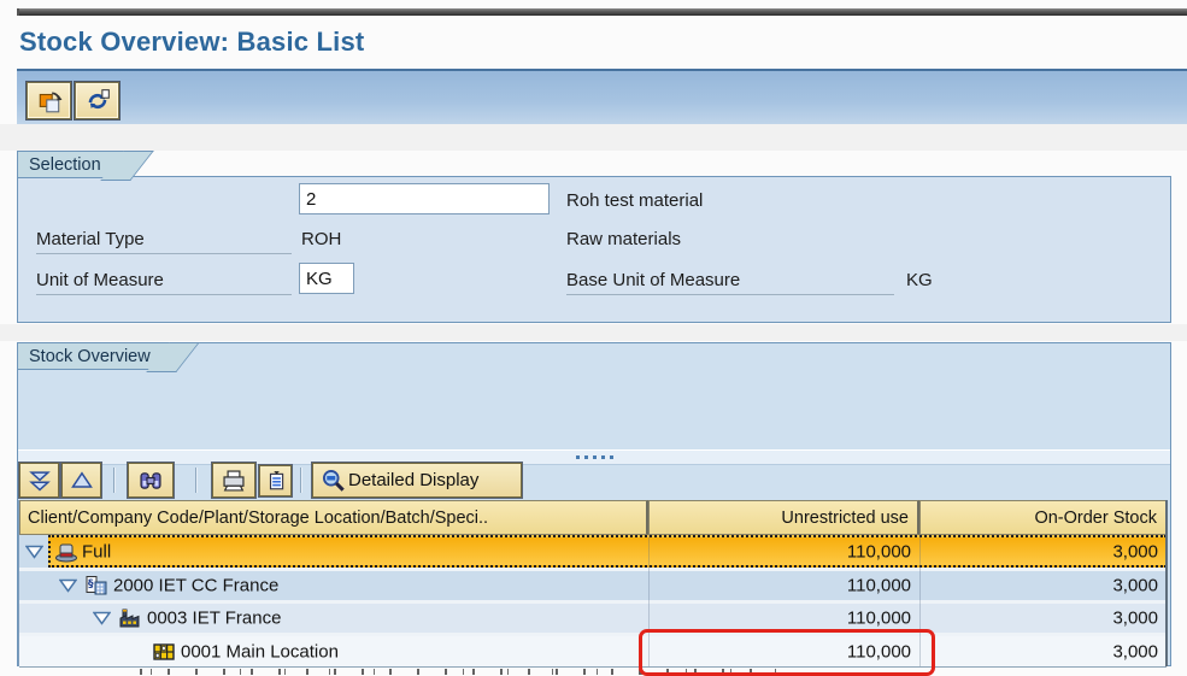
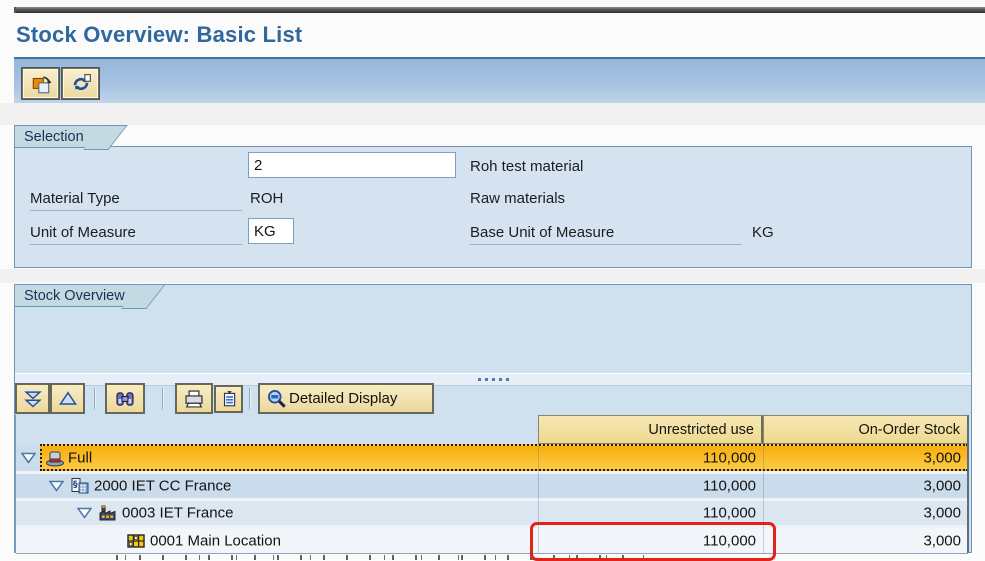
  Stock Overview: Basic List
  Selection
  2
  Roh test material
  Material Type
  ROH
  Raw materials
  Unit of Measure
  KG
  Base Unit of Measure
  KG
  Stock Overview
  Detailed Display
- Client/Company Code/Plant/Storage Location/Batch/Speci..
  Unrestricted use
  On-Order Stock
  Full
  110,000
  3,000
  §
  2000 IET CC France
  110,000
  3,000
  0003 IET France
  110,000
  3,000
  0001 Main Location
  110,000
  3,000
